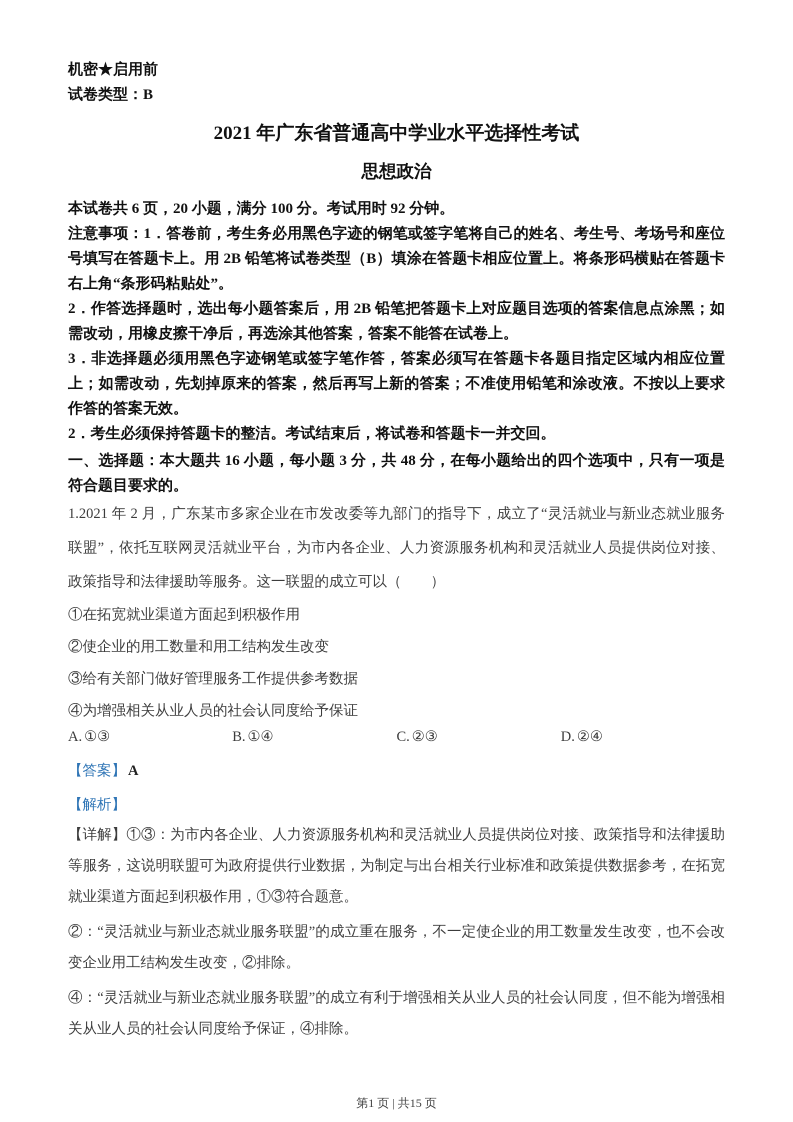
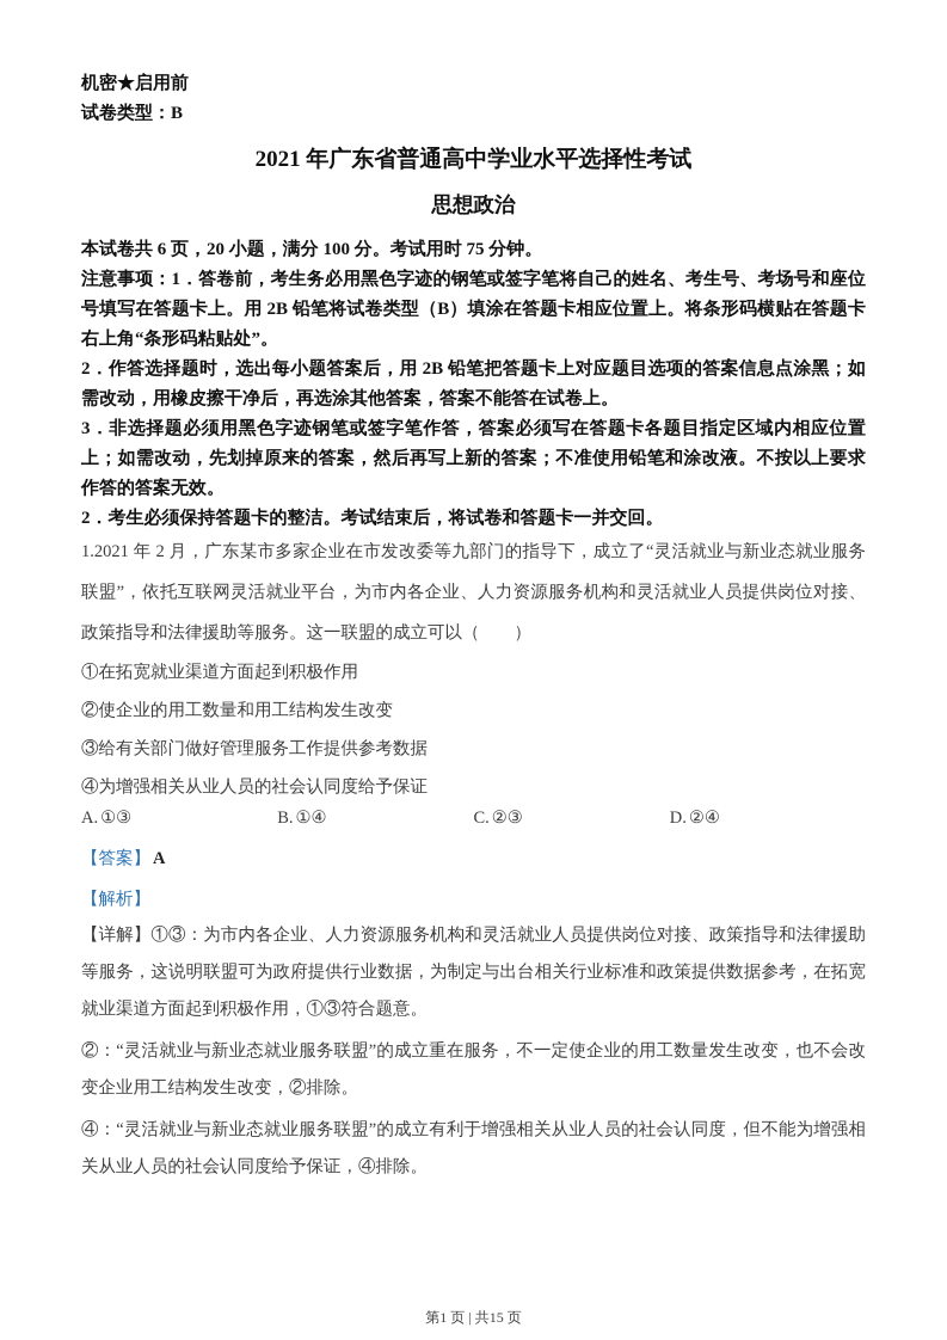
  机密★启用前
  试卷类型：B
  2021 年广东省普通高中学业水平选择性考试
  思想政治
- 本试卷共 6 页，20 小题，满分 100 分。考试用时 92 分钟。
+ 本试卷共 6 页，20 小题，满分 100 分。考试用时 75 分钟。
  注意事项：1．答卷前，考生务必用黑色字迹的钢笔或签字笔将自己的姓名、考生号、考场号和座位号填写在答题卡上。用 2B 铅笔将试卷类型（B）填涂在答题卡相应位置上。将条形码横贴在答题卡右上角“条形码粘贴处”。
  2．作答选择题时，选出每小题答案后，用 2B 铅笔把答题卡上对应题目选项的答案信息点涂黑；如需改动，用橡皮擦干净后，再选涂其他答案，答案不能答在试卷上。
  3．非选择题必须用黑色字迹钢笔或签字笔作答，答案必须写在答题卡各题目指定区域内相应位置上；如需改动，先划掉原来的答案，然后再写上新的答案；不准使用铅笔和涂改液。不按以上要求作答的答案无效。
  2．考生必须保持答题卡的整洁。考试结束后，将试卷和答题卡一并交回。
- 一、选择题：本大题共 16 小题，每小题 3 分，共 48 分，在每小题给出的四个选项中，只有一项是符合题目要求的。
  1.2021 年 2 月，广东某市多家企业在市发改委等九部门的指导下，成立了“灵活就业与新业态就业服务联盟”，依托互联网灵活就业平台，为市内各企业、人力资源服务机构和灵活就业人员提供岗位对接、政策指导和法律援助等服务。这一联盟的成立可以（ ）
  ①在拓宽就业渠道方面起到积极作用
  ②使企业的用工数量和用工结构发生改变
  ③给有关部门做好管理服务工作提供参考数据
  ④为增强相关从业人员的社会认同度给予保证
  A. ①③
  B. ①④
  C. ②③
  D. ②④
  【答案】 A
  【解析】
  【详解】①③：为市内各企业、人力资源服务机构和灵活就业人员提供岗位对接、政策指导和法律援助等服务，这说明联盟可为政府提供行业数据，为制定与出台相关行业标准和政策提供数据参考，在拓宽就业渠道方面起到积极作用，①③符合题意。
  ②：“灵活就业与新业态就业服务联盟”的成立重在服务，不一定使企业的用工数量发生改变，也不会改变企业用工结构发生改变，②排除。
  ④：“灵活就业与新业态就业服务联盟”的成立有利于增强相关从业人员的社会认同度，但不能为增强相关从业人员的社会认同度给予保证，④排除。
  第1 页 | 共15 页
